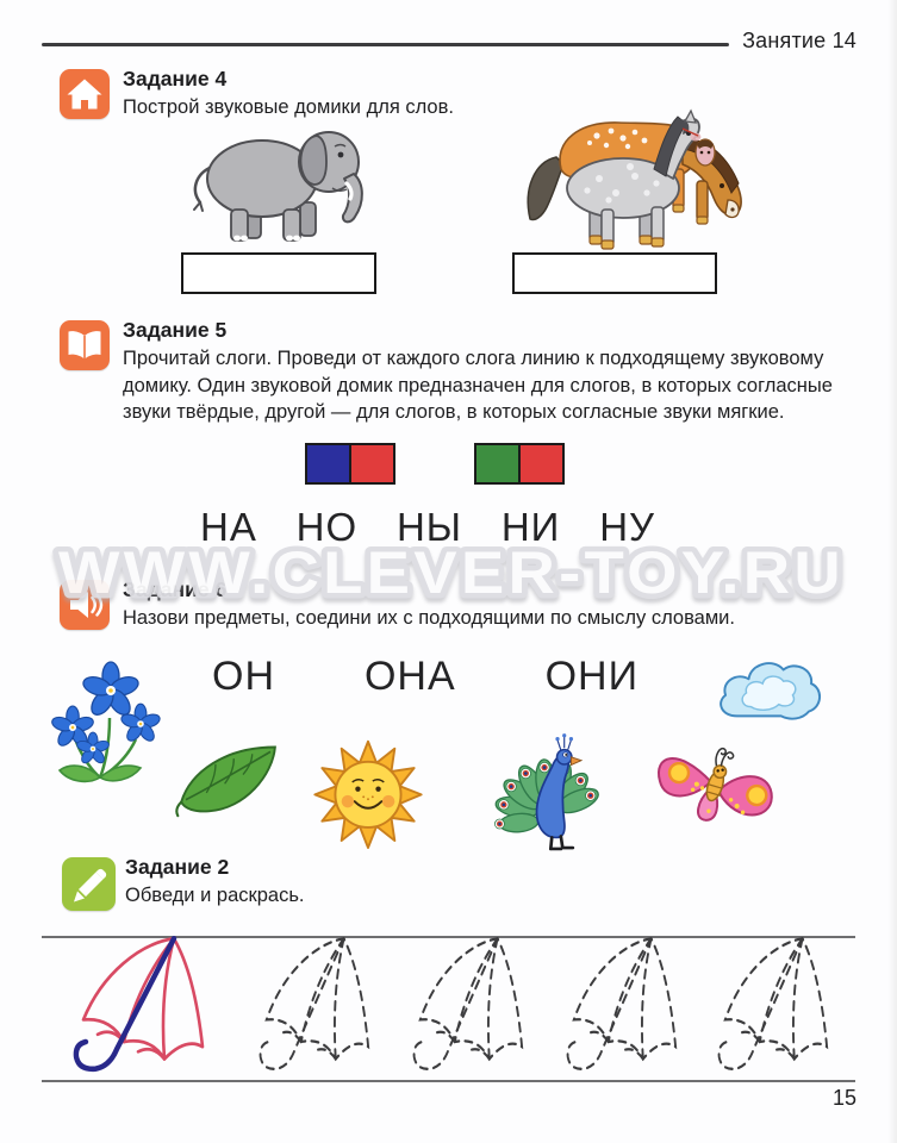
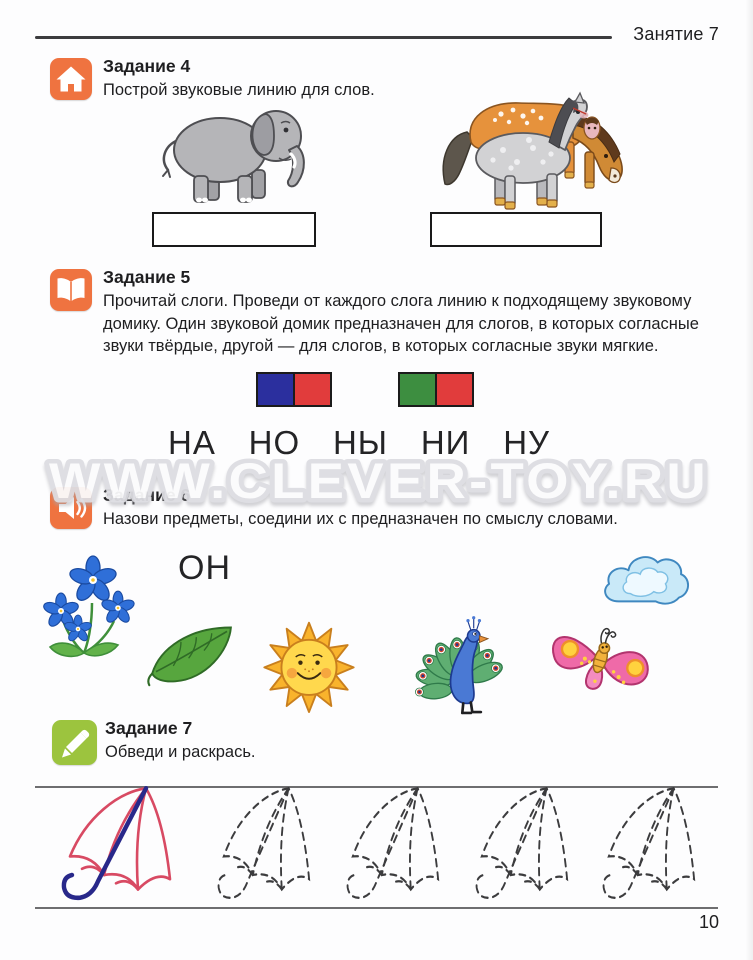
- Занятие 14
+ Занятие 7
  Задание 4
- Построй звуковые домики для слов.
+ Построй звуковые линию для слов.
  Задание 5
  Прочитай слоги. Проведи от каждого слога линию к подходящему звуковому домику. Один звуковой домик предназначен для слогов, в которых согласные звуки твёрдые, другой — для слогов, в которых согласные звуки мягкие.
  НА
  НО
  НЫ
  НИ
  НУ
  WWW.CLEVER-TOY.RU
  Задание 6
- Назови предметы, соедини их с подходящими по смыслу словами.
+ Назови предметы, соедини их с предназначен по смыслу словами.
  ОН
- ОНА
- ОНИ
- Задание 2
+ Задание 7
  Обведи и раскрась.
- 15
+ 10
